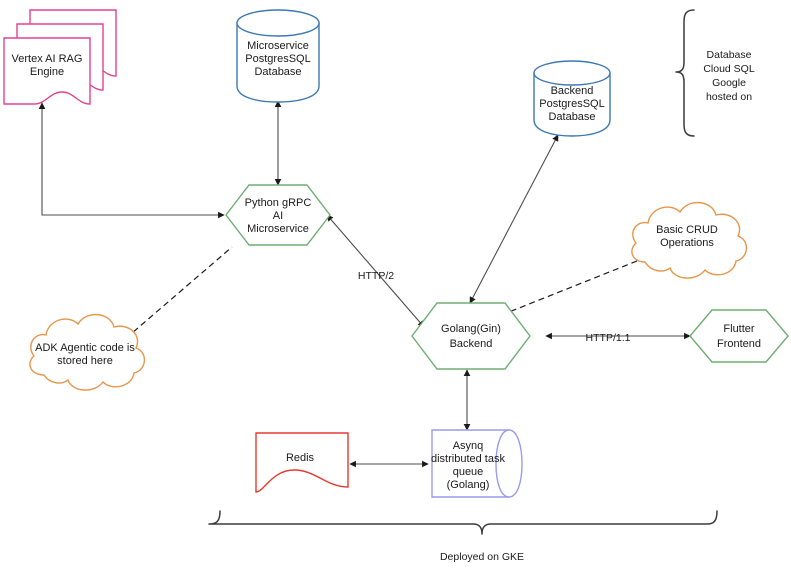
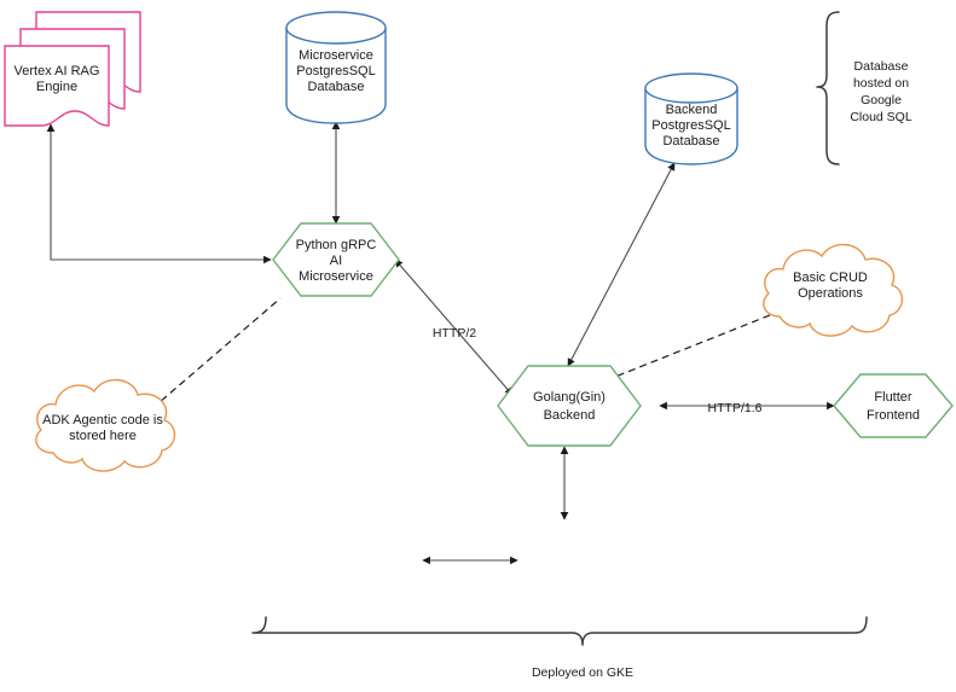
  HTTP/2
- HTTP/1.1
+ HTTP/1.6
  Vertex AI RAG
  Engine
  Microservice
  PostgresSQL
  Database
  Backend
  PostgresSQL
  Database
  Python gRPC
  AI
  Microservice
  Golang(Gin)
  Backend
  Flutter
  Frontend
- Redis
- Asynq
- distributed task
- queue
- (Golang)
  ADK Agentic code is
  stored here
  Basic CRUD
  Operations
  Database
- Cloud SQL
+ hosted on
  Google
- hosted on
+ Cloud SQL
  Deployed on GKE
